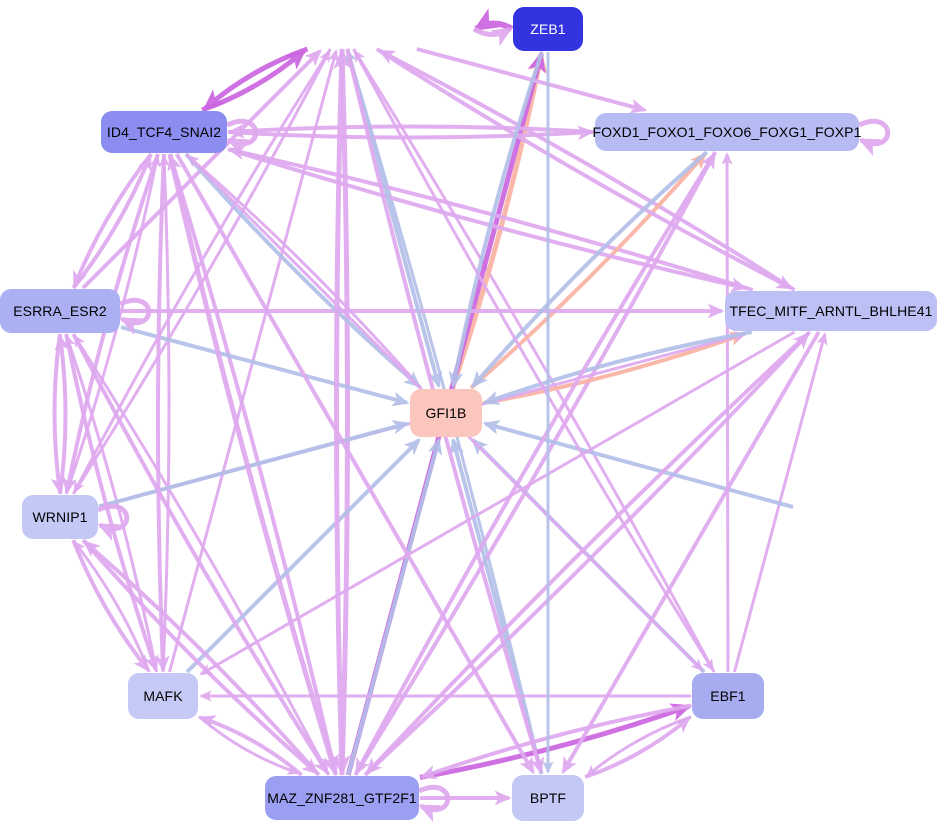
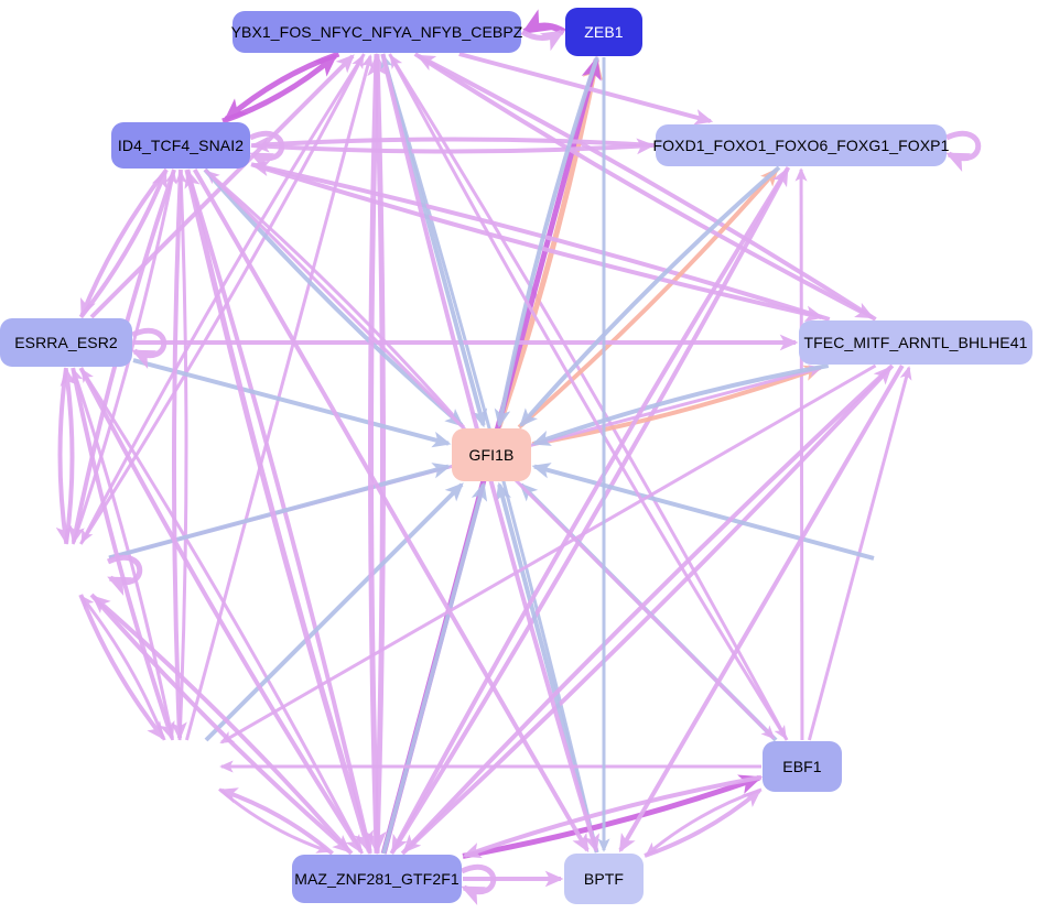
+ YBX1_FOS_NFYC_NFYA_NFYB_CEBPZ
  ZEB1
  ID4_TCF4_SNAI2
  FOXD1_FOXO1_FOXO6_FOXG1_FOXP1
  ESRRA_ESR2
  TFEC_MITF_ARNTL_BHLHE41
  GFI1B
- WRNIP1
- MAFK
  EBF1
  MAZ_ZNF281_GTF2F1
  BPTF
